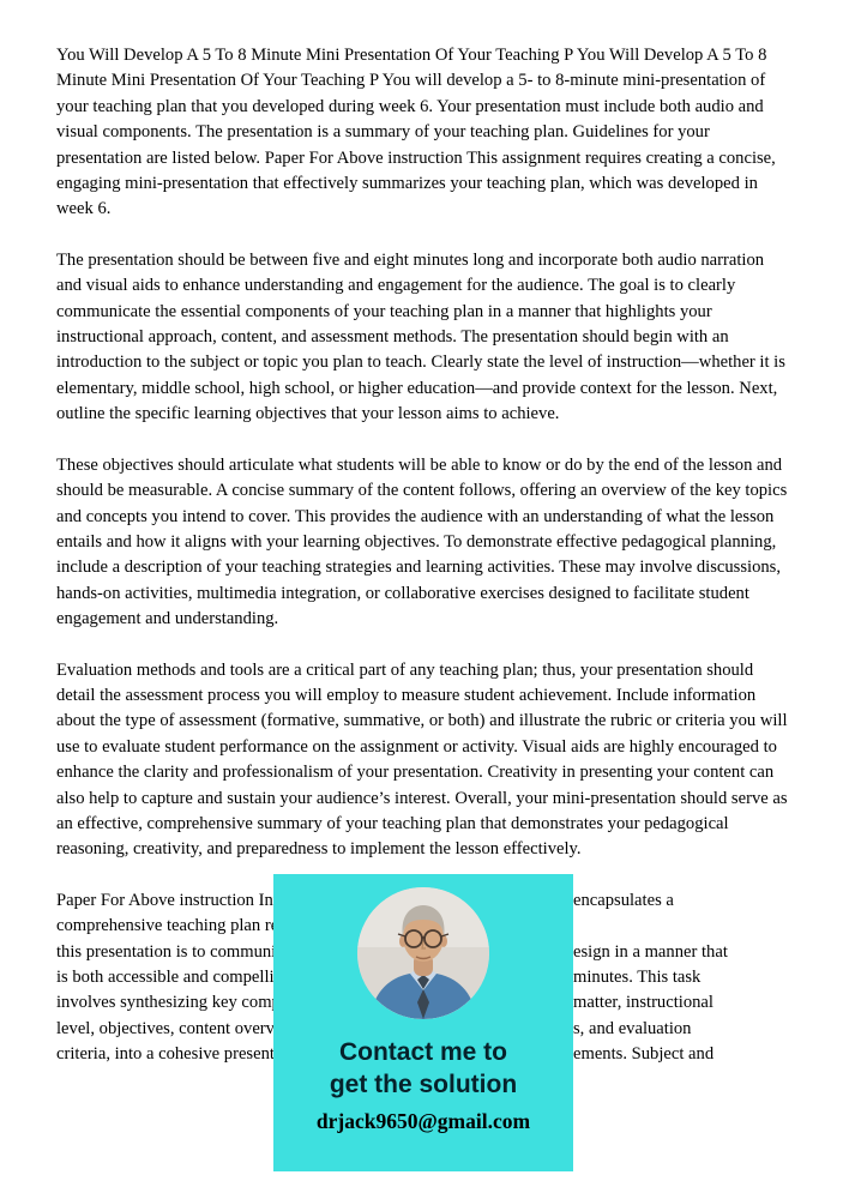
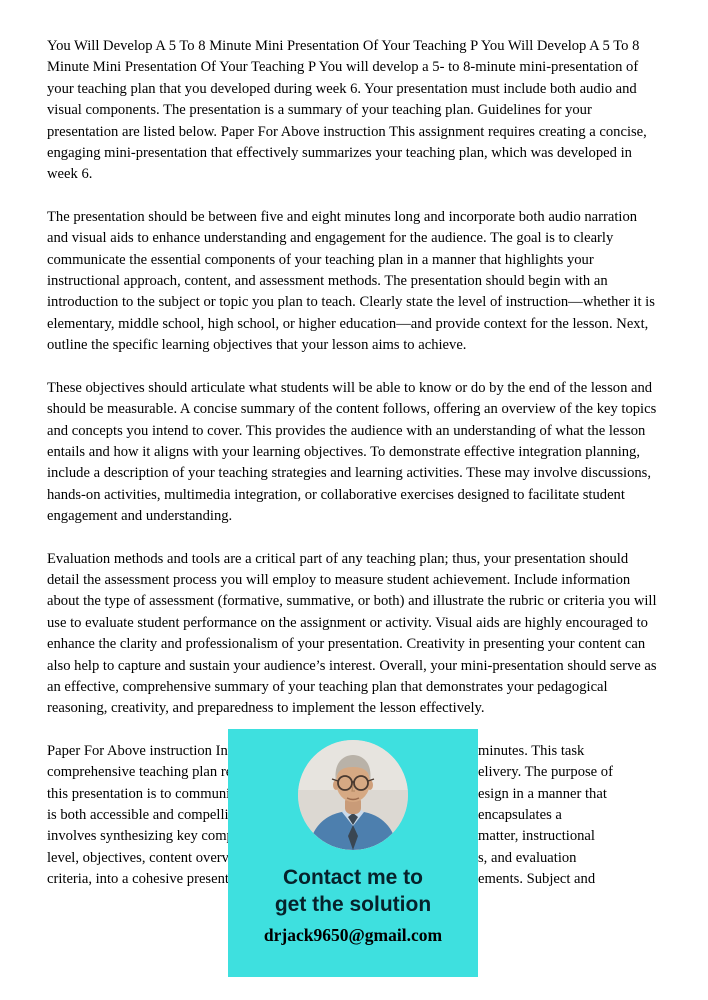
  You Will Develop A 5 To 8 Minute Mini Presentation Of Your Teaching P You Will Develop A 5 To 8 Minute Mini Presentation Of Your Teaching P You will develop a 5- to 8-minute mini-presentation of your teaching plan that you developed during week 6. Your presentation must include both audio and visual components. The presentation is a summary of your teaching plan. Guidelines for your presentation are listed below. Paper For Above instruction This assignment requires creating a concise, engaging mini-presentation that effectively summarizes your teaching plan, which was developed in week 6.
  The presentation should be between five and eight minutes long and incorporate both audio narration and visual aids to enhance understanding and engagement for the audience. The goal is to clearly communicate the essential components of your teaching plan in a manner that highlights your instructional approach, content, and assessment methods. The presentation should begin with an introduction to the subject or topic you plan to teach. Clearly state the level of instruction—whether it is elementary, middle school, high school, or higher education—and provide context for the lesson. Next, outline the specific learning objectives that your lesson aims to achieve.
- These objectives should articulate what students will be able to know or do by the end of the lesson and should be measurable. A concise summary of the content follows, offering an overview of the key topics and concepts you intend to cover. This provides the audience with an understanding of what the lesson entails and how it aligns with your learning objectives. To demonstrate effective pedagogical planning, include a description of your teaching strategies and learning activities. These may involve discussions, hands-on activities, multimedia integration, or collaborative exercises designed to facilitate student engagement and understanding.
+ These objectives should articulate what students will be able to know or do by the end of the lesson and should be measurable. A concise summary of the content follows, offering an overview of the key topics and concepts you intend to cover. This provides the audience with an understanding of what the lesson entails and how it aligns with your learning objectives. To demonstrate effective integration planning, include a description of your teaching strategies and learning activities. These may involve discussions, hands-on activities, multimedia integration, or collaborative exercises designed to facilitate student engagement and understanding.
  Evaluation methods and tools are a critical part of any teaching plan; thus, your presentation should detail the assessment process you will employ to measure student achievement. Include information about the type of assessment (formative, summative, or both) and illustrate the rubric or criteria you will use to evaluate student performance on the assignment or activity. Visual aids are highly encouraged to enhance the clarity and professionalism of your presentation. Creativity in presenting your content can also help to capture and sustain your audience’s interest. Overall, your mini-presentation should serve as an effective, comprehensive summary of your teaching plan that demonstrates your pedagogical reasoning, creativity, and preparedness to implement the lesson effectively.
  Paper For Above instruction In
- encapsulates a
+ minutes. This task
  comprehensive teaching plan r
+ elivery. The purpose of
  this presentation is to commun
  esign in a manner that
  is both accessible and compelli
- minutes. This task
+ encapsulates a
  involves synthesizing key com
  matter, instructional
  level, objectives, content overv
  s, and evaluation
  criteria, into a cohesive present
  ements. Subject and
  Contact me to
  get the solution
  drjack9650@gmail.com
